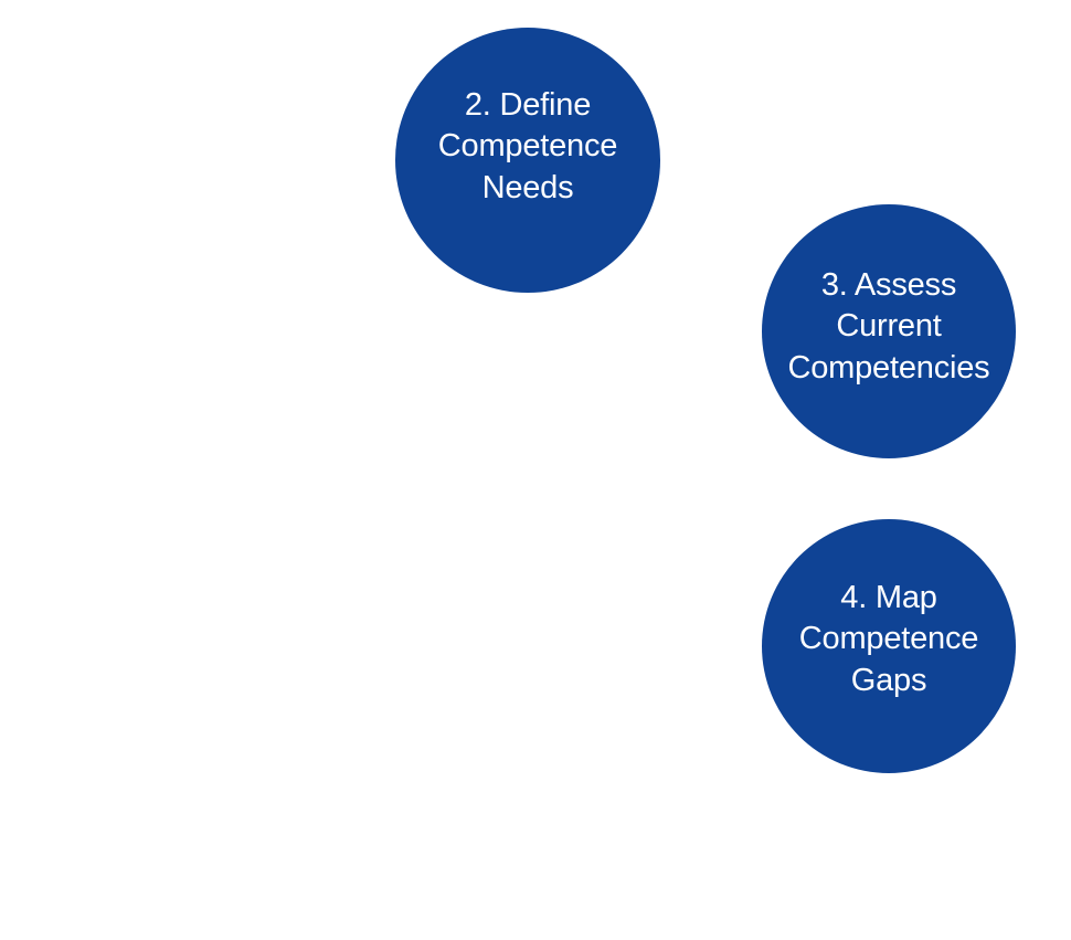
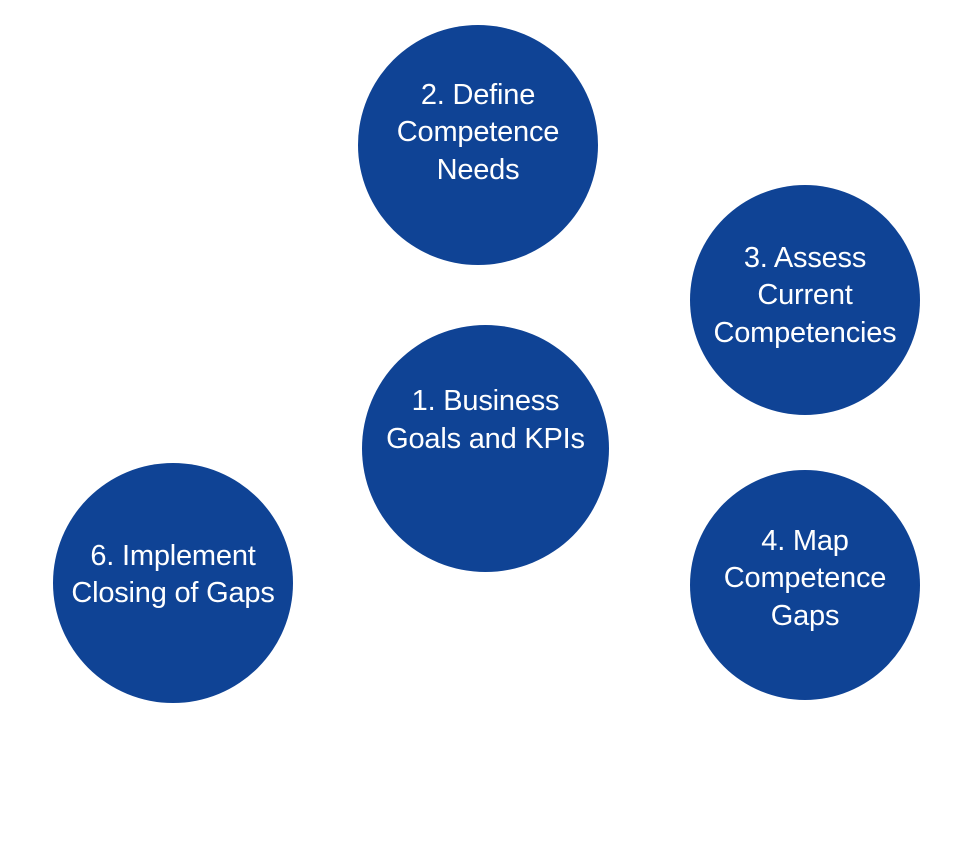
  2. Define
  Competence
  Needs
  3. Assess
  Current
  Competencies
+ 1. Business
+ Goals and KPIs
+ 6. Implement
+ Closing of Gaps
  4. Map
  Competence
  Gaps
